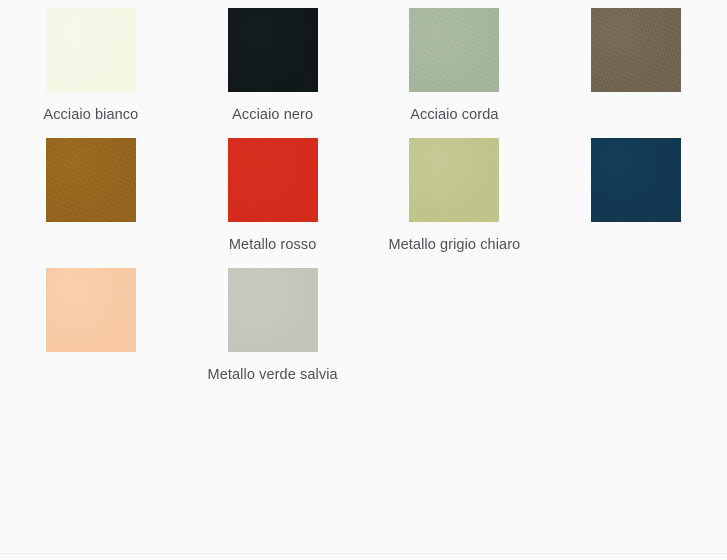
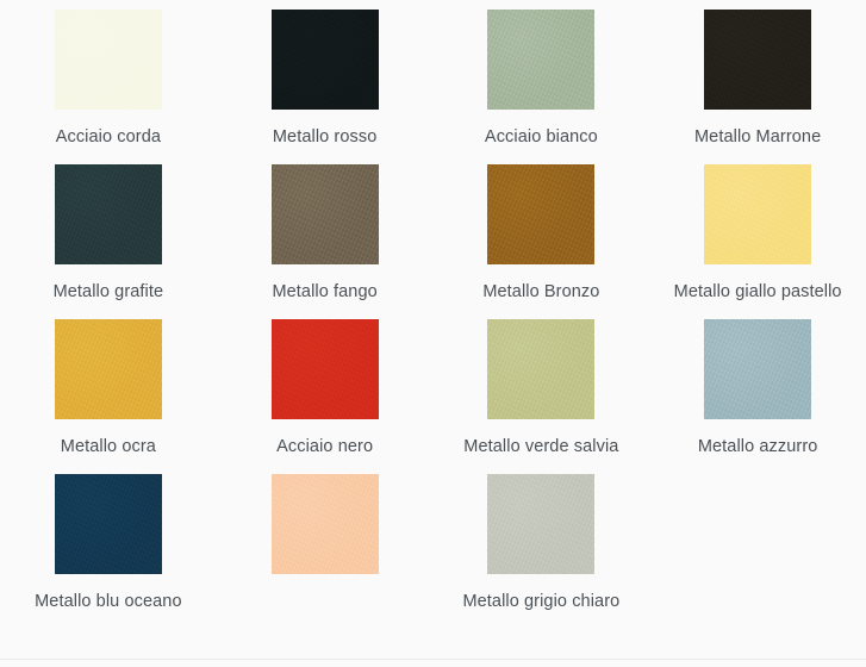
- Acciaio bianco
+ Acciaio corda
- Acciaio nero
+ Metallo rosso
- Acciaio corda
+ Acciaio bianco
+ Metallo Marrone
+ Metallo grafite
+ Metallo fango
+ Metallo Bronzo
+ Metallo giallo pastello
+ Metallo ocra
- Metallo rosso
+ Acciaio nero
- Metallo grigio chiaro
+ Metallo verde salvia
+ Metallo azzurro
+ Metallo blu oceano
- Metallo verde salvia
+ Metallo grigio chiaro
